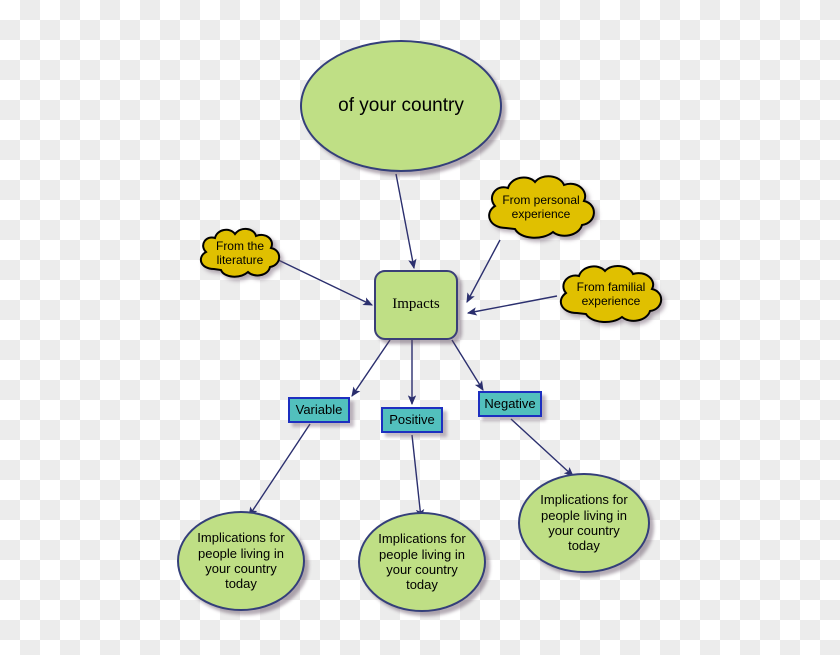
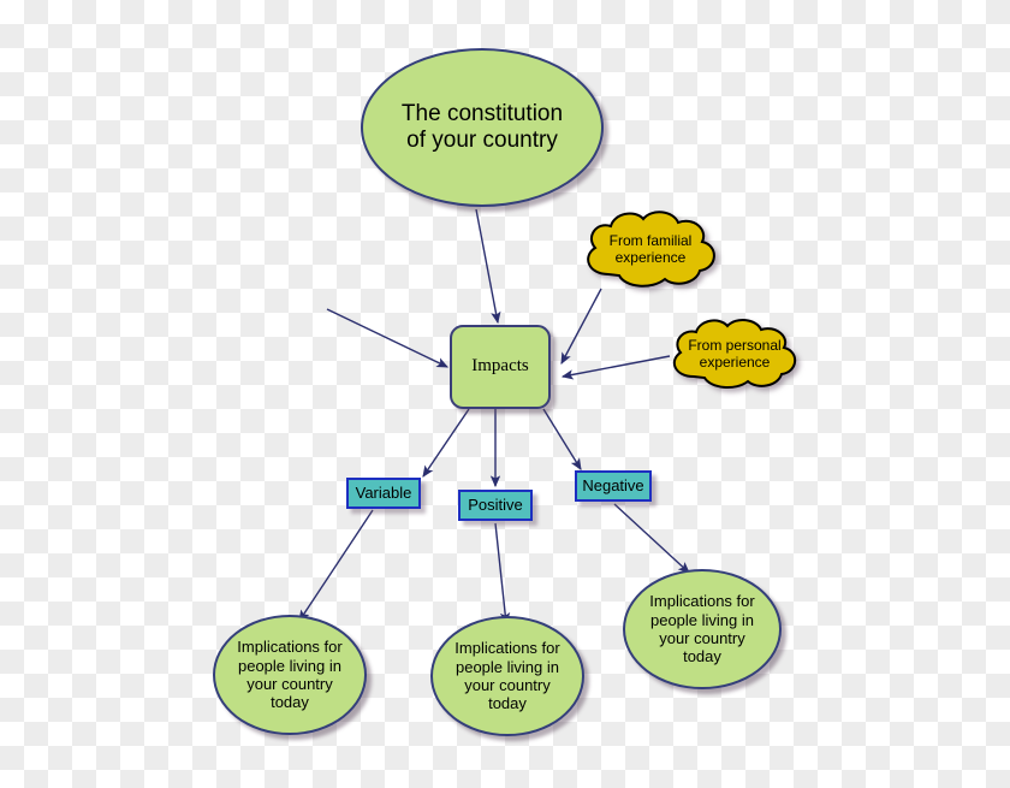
+ The constitution
  of your country
- From the
- literature
- From personal
+ From familial
  experience
- From familial
+ From personal
  experience
  Impacts
  Variable
  Positive
  Negative
  Implications for
  people living in
  your country
  today
  Implications for
  people living in
  your country
  today
  Implications for
  people living in
  your country
  today
